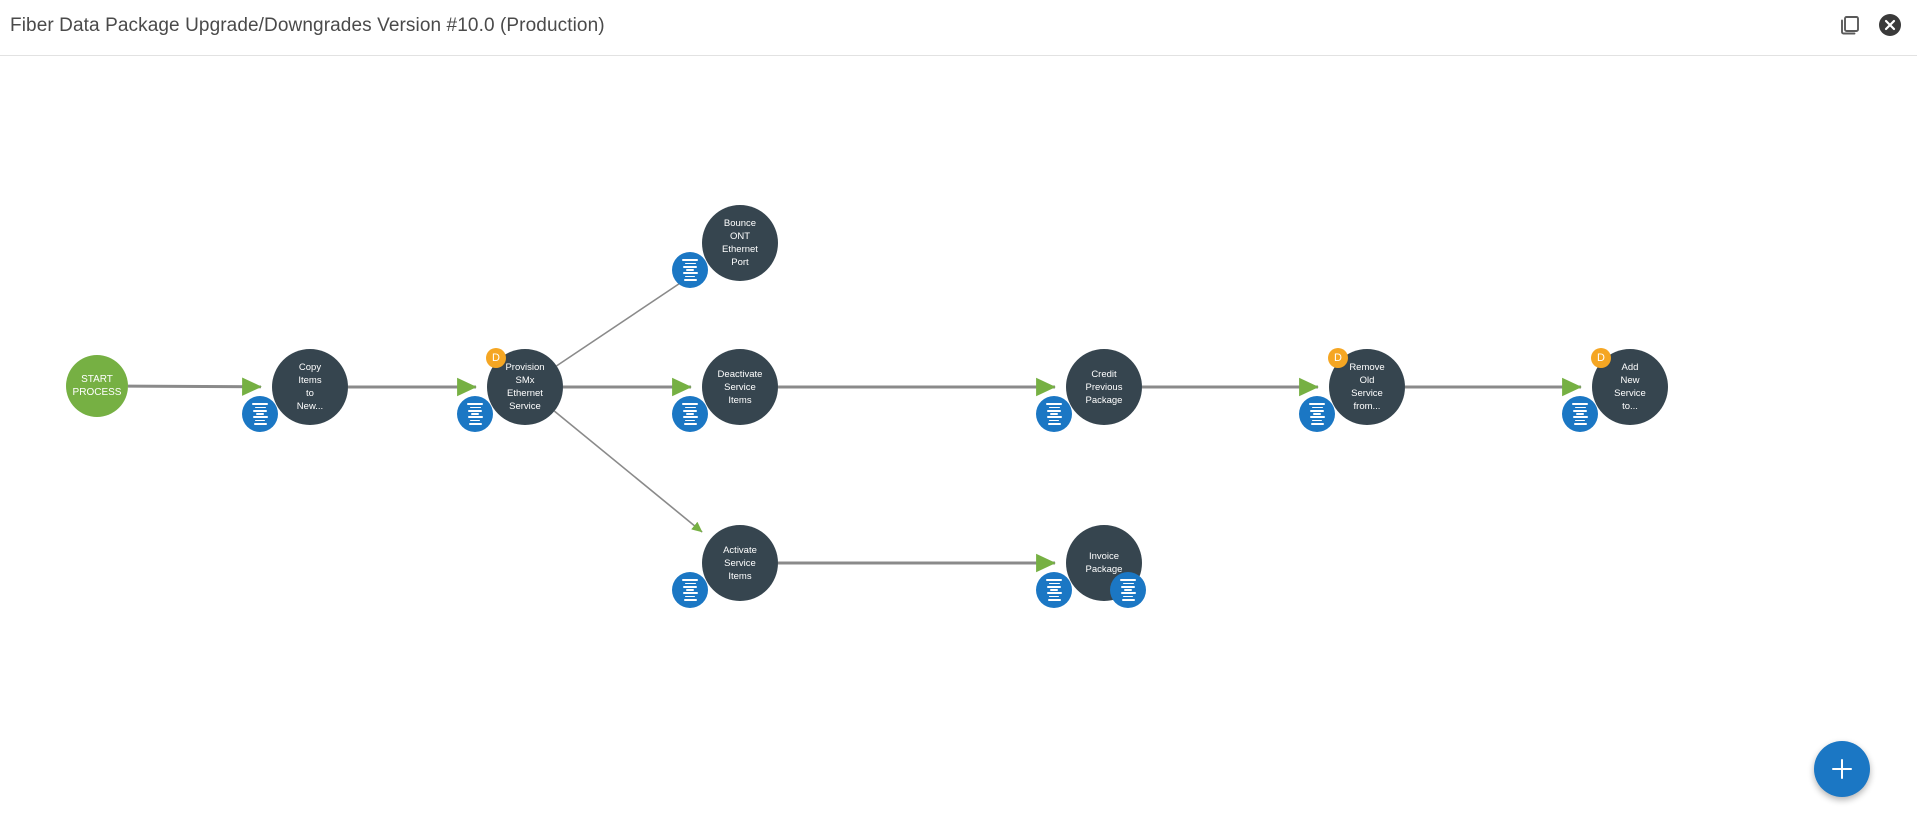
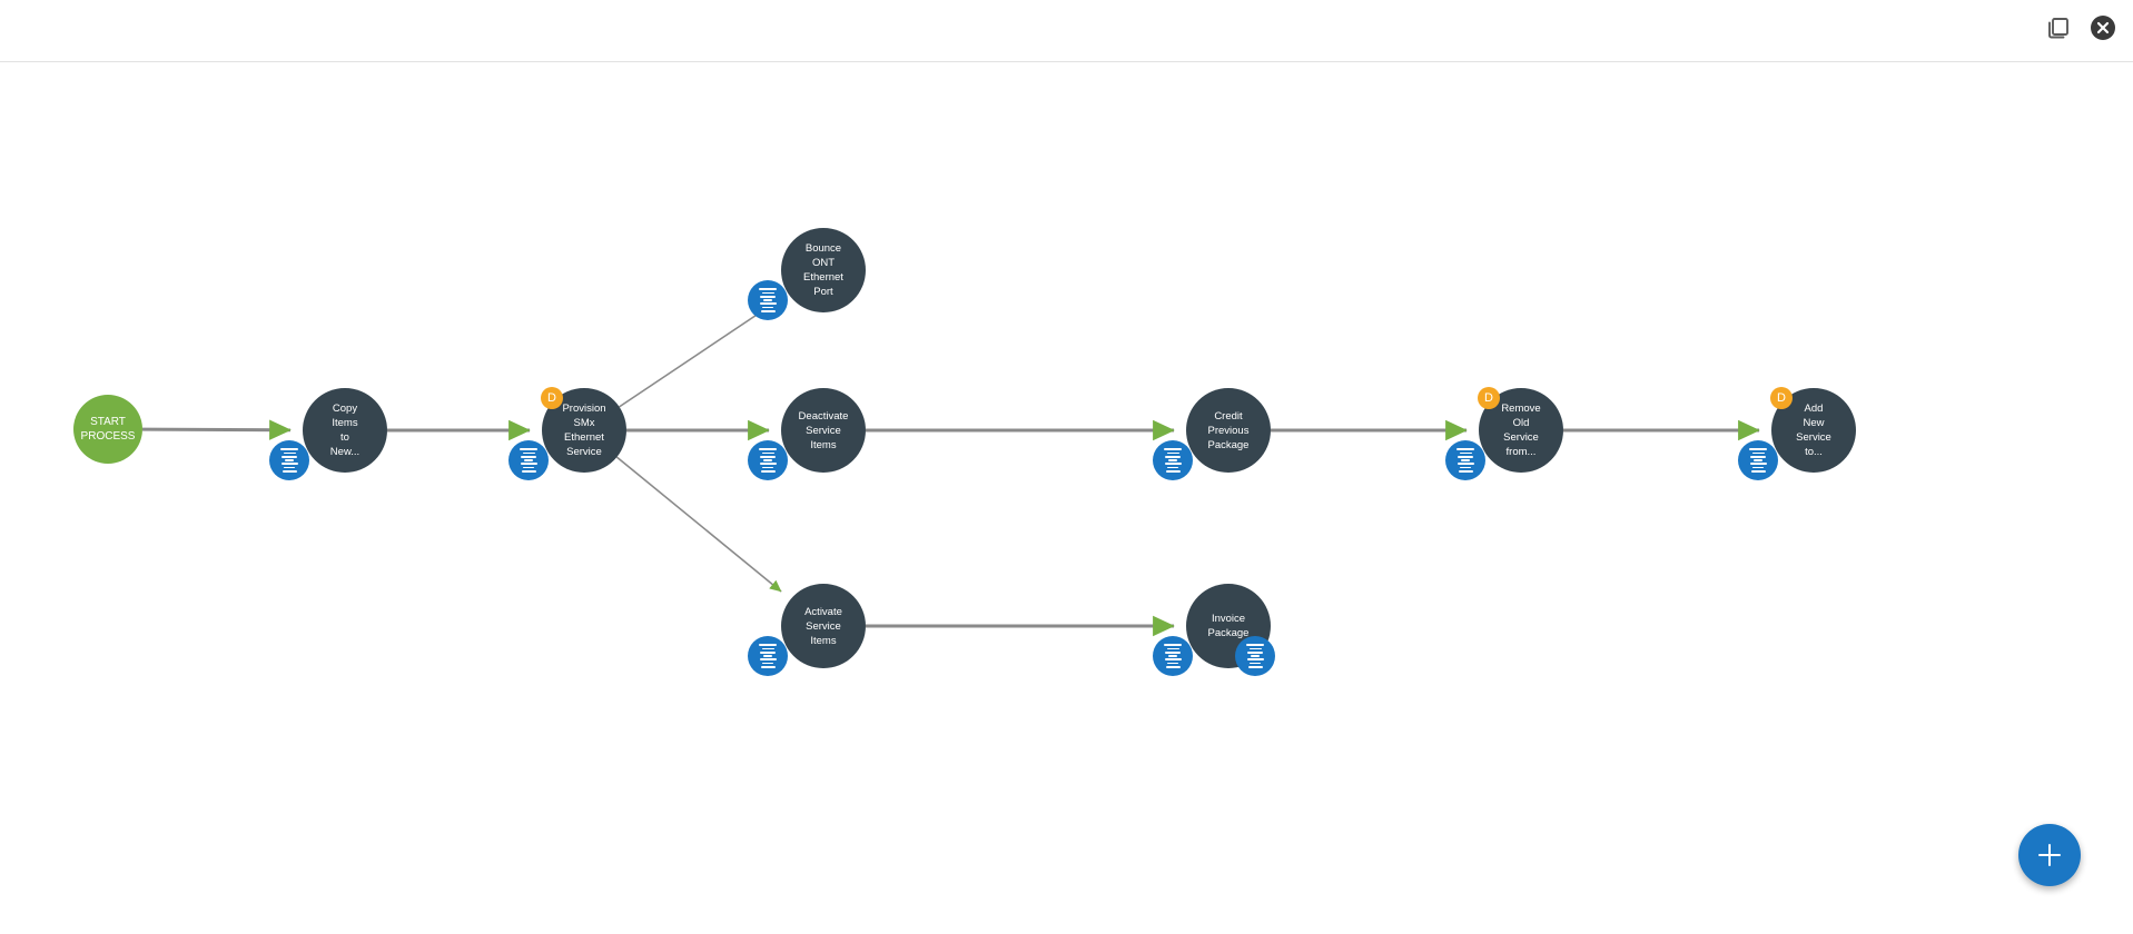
- Fiber Data Package Upgrade/Downgrades Version #10.0 (Production)
  START
  PROCESS
  Copy
  Items
  to
  New...
  Provision
  SMx
  Ethernet
  Service
  D
  Bounce
  ONT
  Ethernet
  Port
  Deactivate
  Service
  Items
  Activate
  Service
  Items
  Credit
  Previous
  Package
  Invoice
  Package
  Remove
  Old
  Service
  from...
  D
  Add
  New
  Service
  to...
  D
